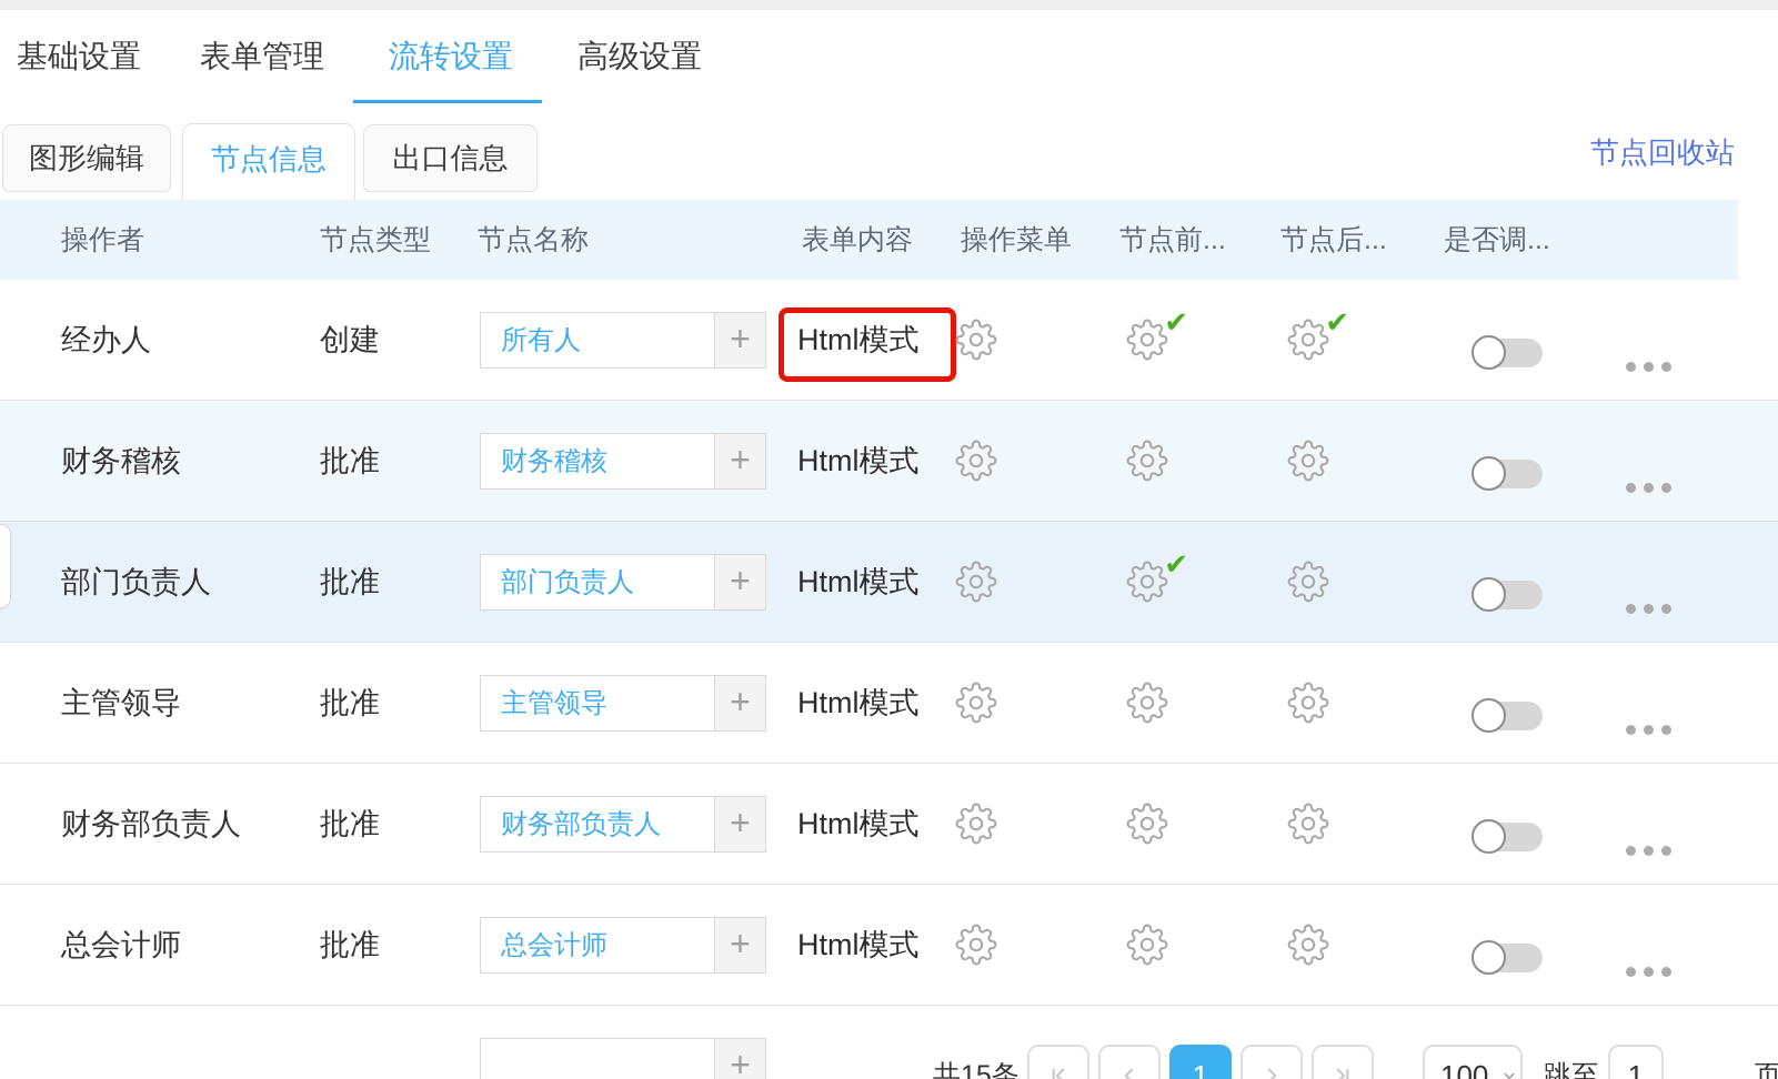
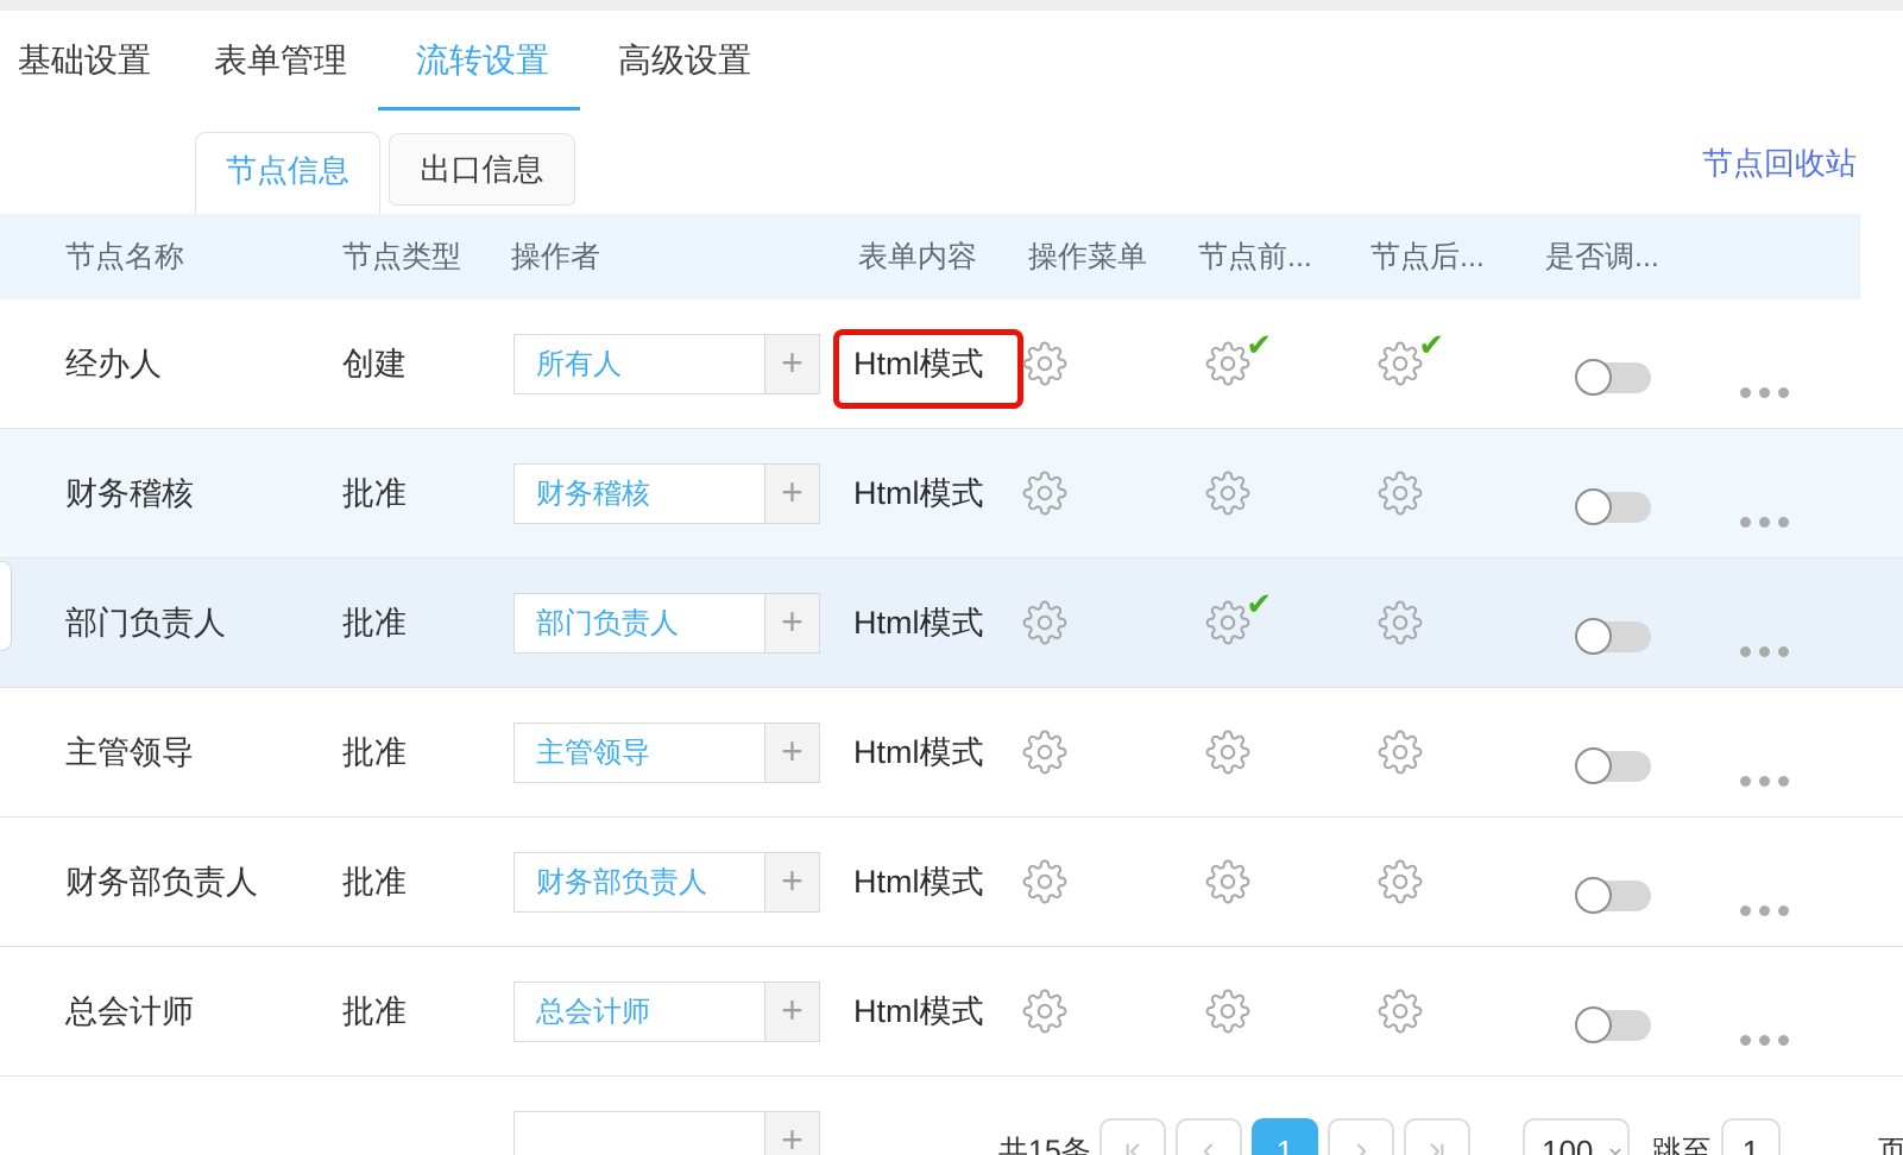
  基础设置
  表单管理
  流转设置
  高级设置
- 图形编辑
  节点信息
  出口信息
  节点回收站
- 操作者
+ 节点名称
  节点类型
- 节点名称
+ 操作者
  表单内容
  操作菜单
  节点前...
  节点后...
  是否调...
  经办人
  创建
  所有人
  +
  Html模式
  ✔
  ✔
  财务稽核
  批准
  财务稽核
  +
  Html模式
  部门负责人
  批准
  部门负责人
  +
  Html模式
  ✔
  主管领导
  批准
  主管领导
  +
  Html模式
  财务部负责人
  批准
  财务部负责人
  +
  Html模式
  总会计师
  批准
  总会计师
  +
  Html模式
  +
  共15条
  1
  100
  跳至
  1
  页
